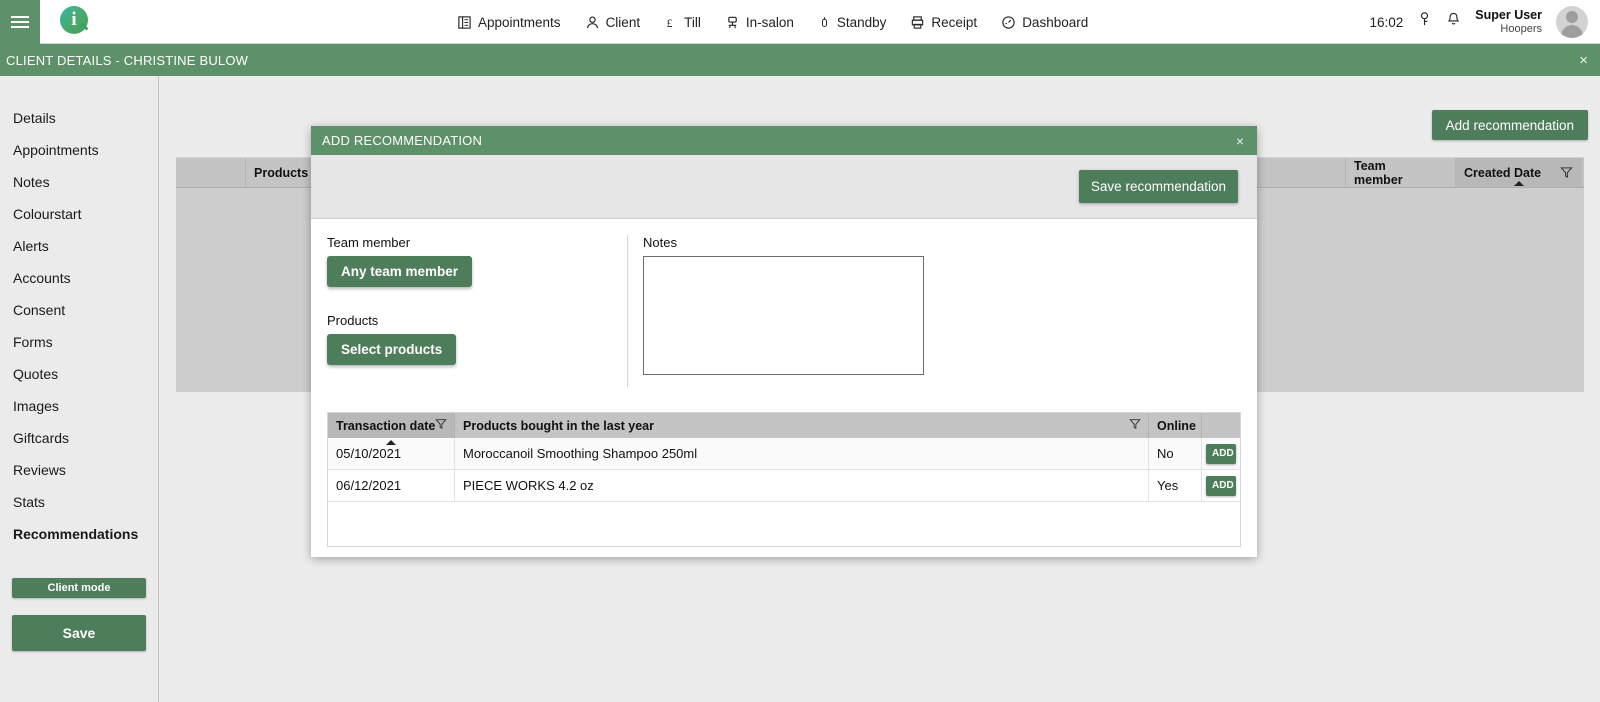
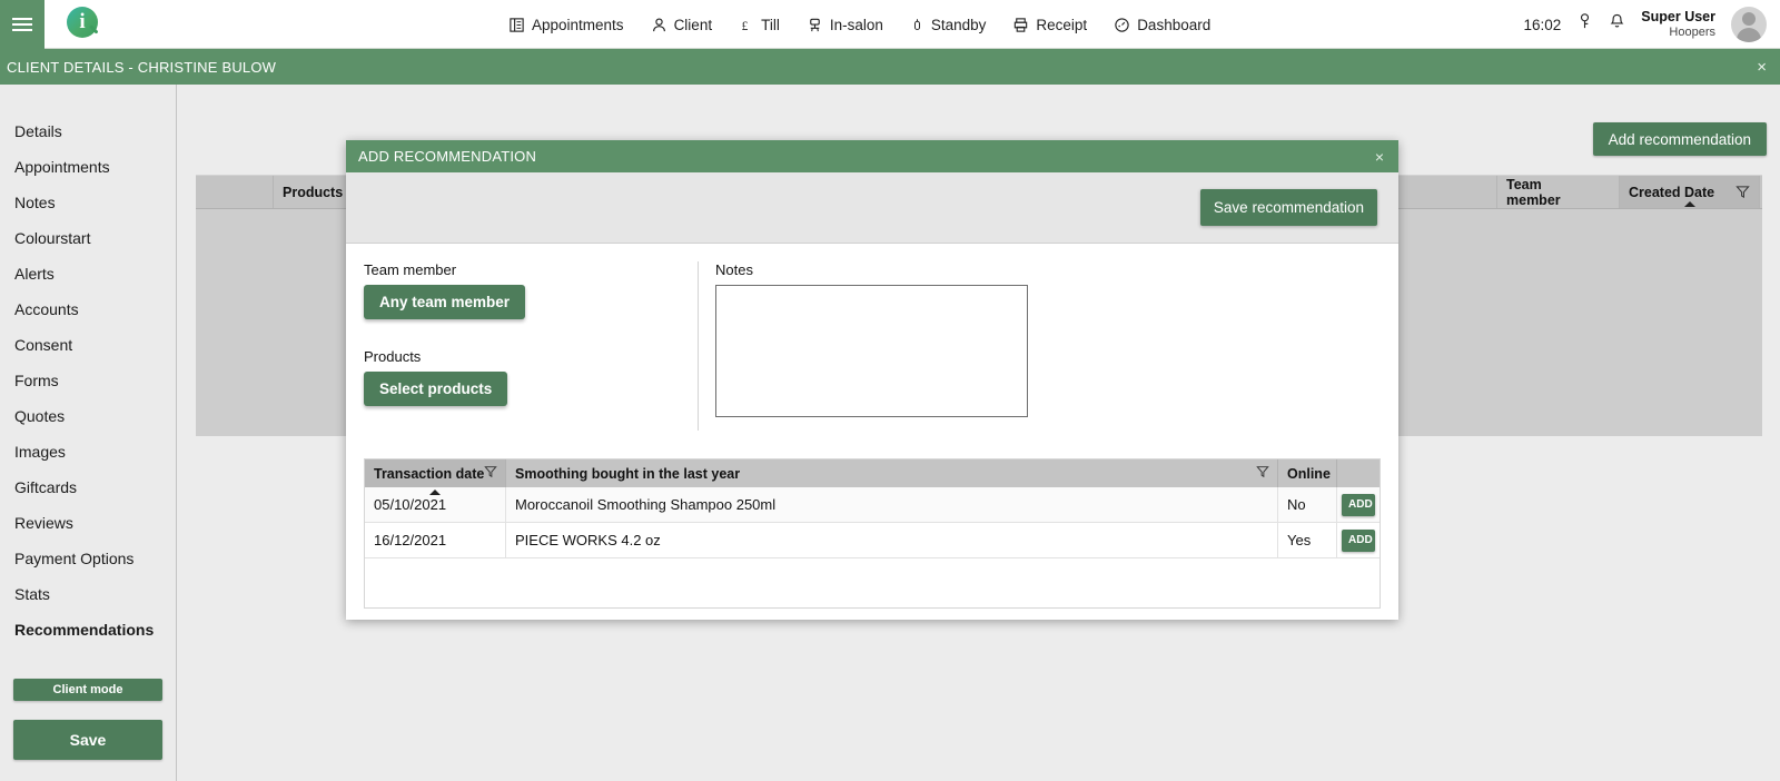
  i
  Appointments
  Client
  £
  Till
  In-salon
  Standby
  Receipt
  Dashboard
  16:02
  Super User
  Hoopers
  CLIENT DETAILS - CHRISTINE BULOW
  ×
  Details
  Appointments
  Notes
  Colourstart
  Alerts
  Accounts
  Consent
  Forms
  Quotes
  Images
  Giftcards
  Reviews
+ Payment Options
  Stats
  Recommendations
  Client mode
  Save
  Add recommendation
  Products
  Team member
  Created Date
  ADD RECOMMENDATION
  ×
  Save recommendation
  Team member
  Any team member
  Products
  Select products
  Notes
  Transaction date
- Products bought in the last year
+ Smoothing bought in the last year
  Online
  05/10/2021
  Moroccanoil Smoothing Shampoo 250ml
  No
  ADD
- 06/12/2021
+ 16/12/2021
  PIECE WORKS 4.2 oz
  Yes
  ADD
